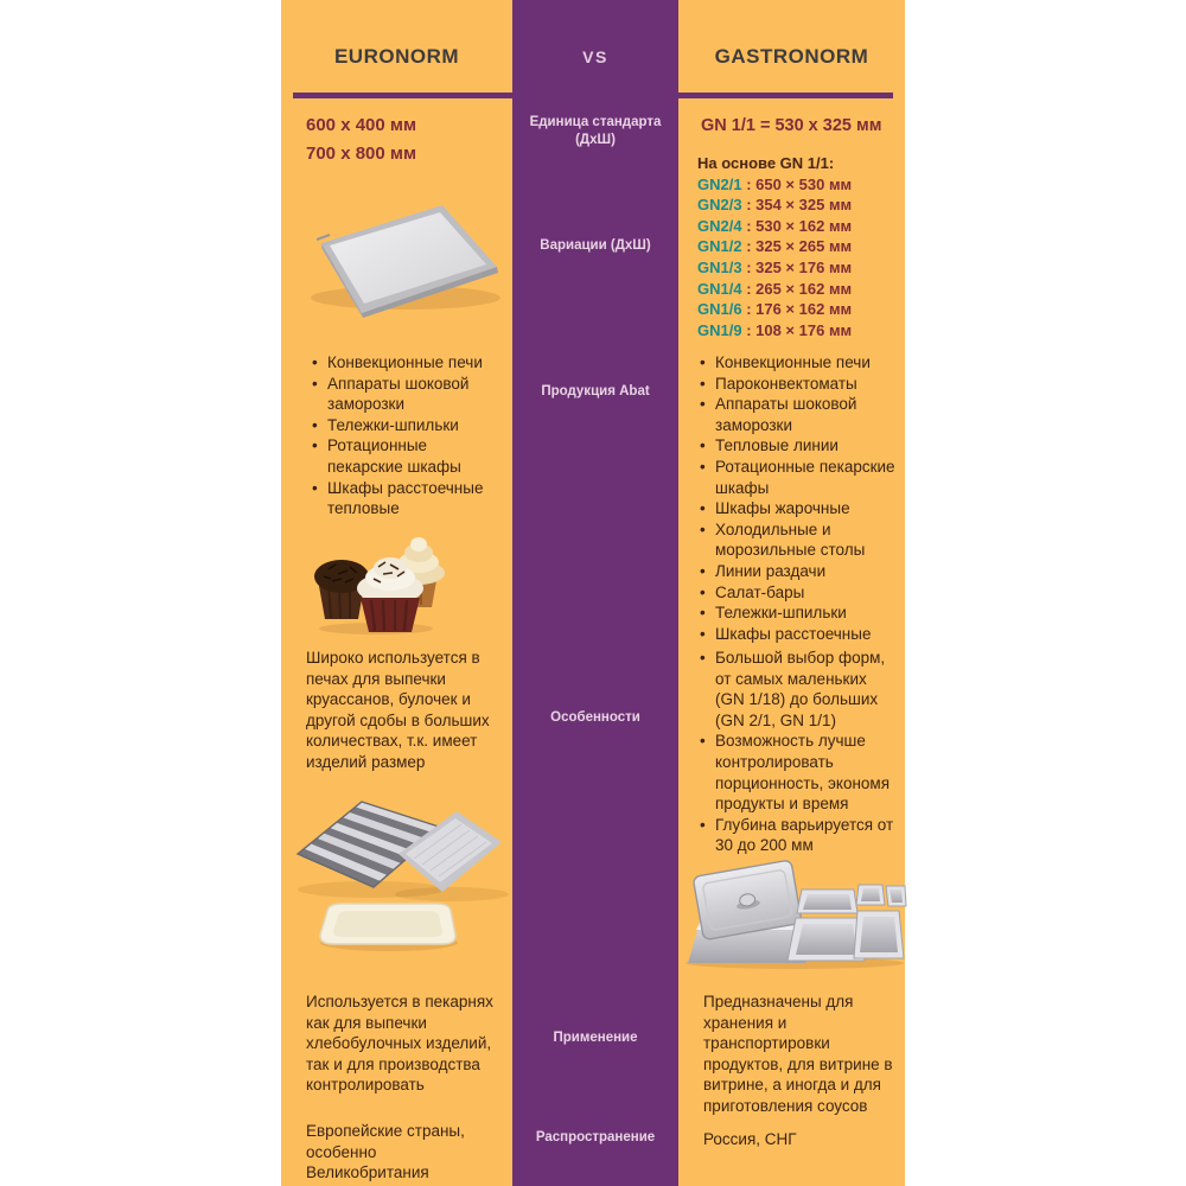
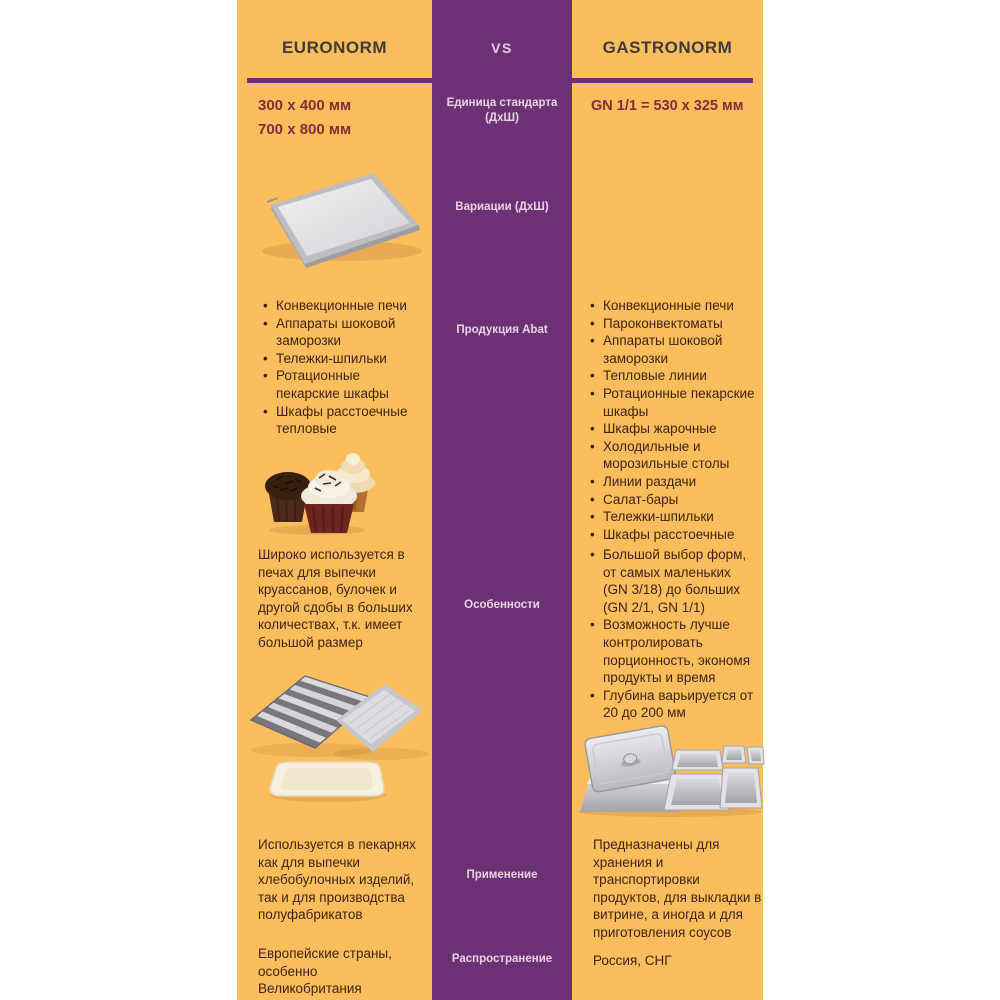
  EURONORM
  VS
  GASTRONORM
  Единица стандарта
  (ДхШ)
  Вариации (ДхШ)
  Продукция Abat
  Особенности
  Применение
  Распространение
- 600 x 400 мм
+ 300 x 400 мм
  700 x 800 мм
  GN 1/1 = 530 x 325 мм
- На основе GN 1/1:
- GN2/1 : 650 × 530 мм
- GN2/3 : 354 × 325 мм
- GN2/4 : 530 × 162 мм
- GN1/2 : 325 × 265 мм
- GN1/3 : 325 × 176 мм
- GN1/4 : 265 × 162 мм
- GN1/6 : 176 × 162 мм
- GN1/9 : 108 × 176 мм
  Конвекционные печи
  Аппараты шоковой заморозки
  Тележки-шпильки
  Ротационные пекарские шкафы
  Шкафы расстоечные тепловые
  Конвекционные печи
  Пароконвектоматы
  Аппараты шоковой заморозки
  Тепловые линии
  Ротационные пекарские шкафы
  Шкафы жарочные
  Холодильные и морозильные столы
  Линии раздачи
  Салат-бары
  Тележки-шпильки
  Шкафы расстоечные
- Широко используется в печах для выпечки круассанов, булочек и другой сдобы в больших количествах, т.к. имеет изделий размер
+ Широко используется в печах для выпечки круассанов, булочек и другой сдобы в больших количествах, т.к. имеет большой размер
- Большой выбор форм, от самых маленьких (GN 1/18) до больших (GN 2/1, GN 1/1)
+ Большой выбор форм, от самых маленьких (GN 3/18) до больших (GN 2/1, GN 1/1)
  Возможность лучше контролировать порционность, экономя продукты и время
- Глубина варьируется от 30 до 200 мм
+ Глубина варьируется от 20 до 200 мм
- Используется в пекарнях как для выпечки хлебобулочных изделий, так и для производства контролировать
+ Используется в пекарнях как для выпечки хлебобулочных изделий, так и для производства полуфабрикатов
- Предназначены для хранения и транспортировки продуктов, для витрине в витрине, а иногда и для приготовления соусов
+ Предназначены для хранения и транспортировки продуктов, для выкладки в витрине, а иногда и для приготовления соусов
  Европейские страны, особенно Великобритания
  Россия, СНГ
